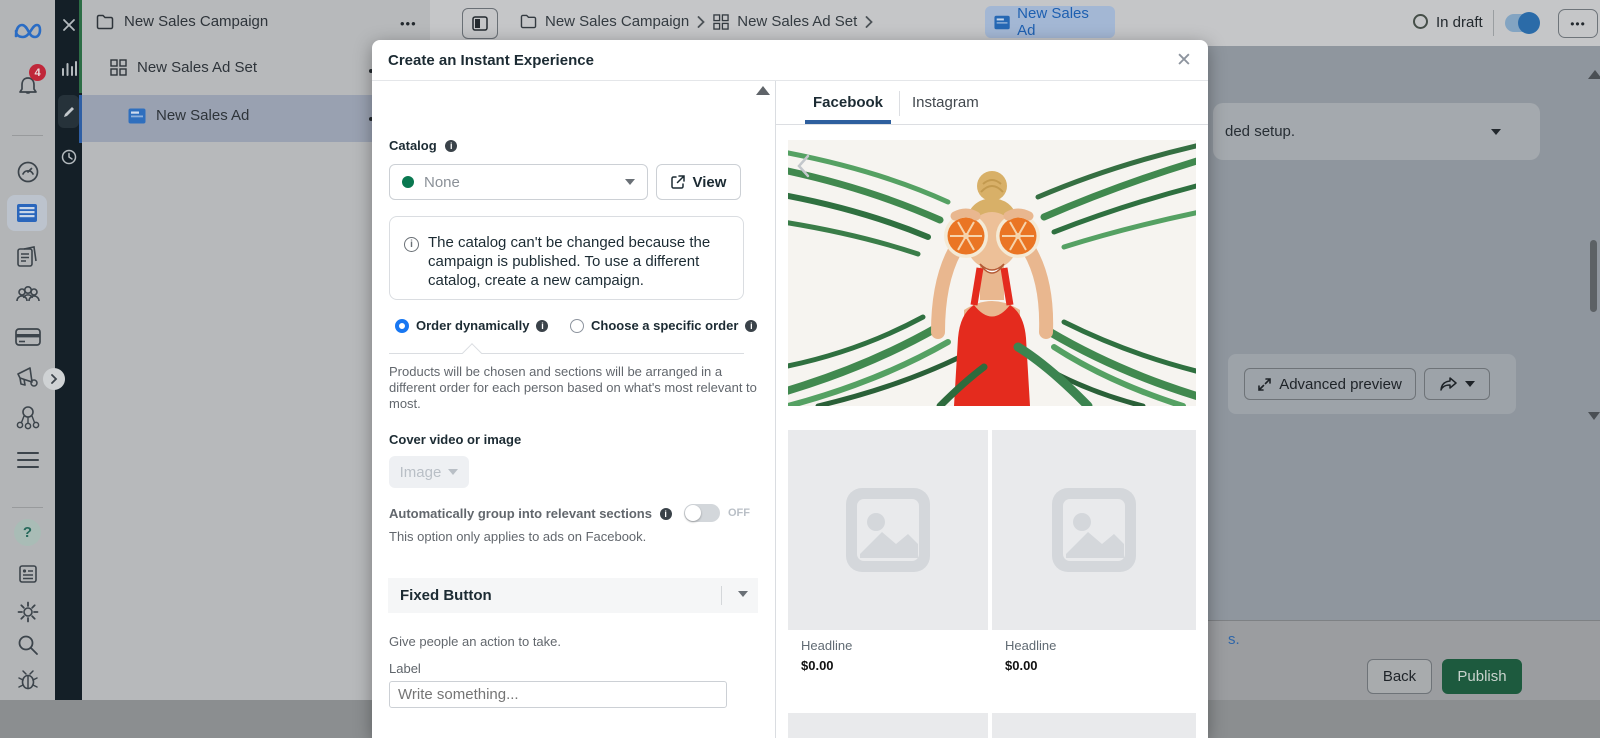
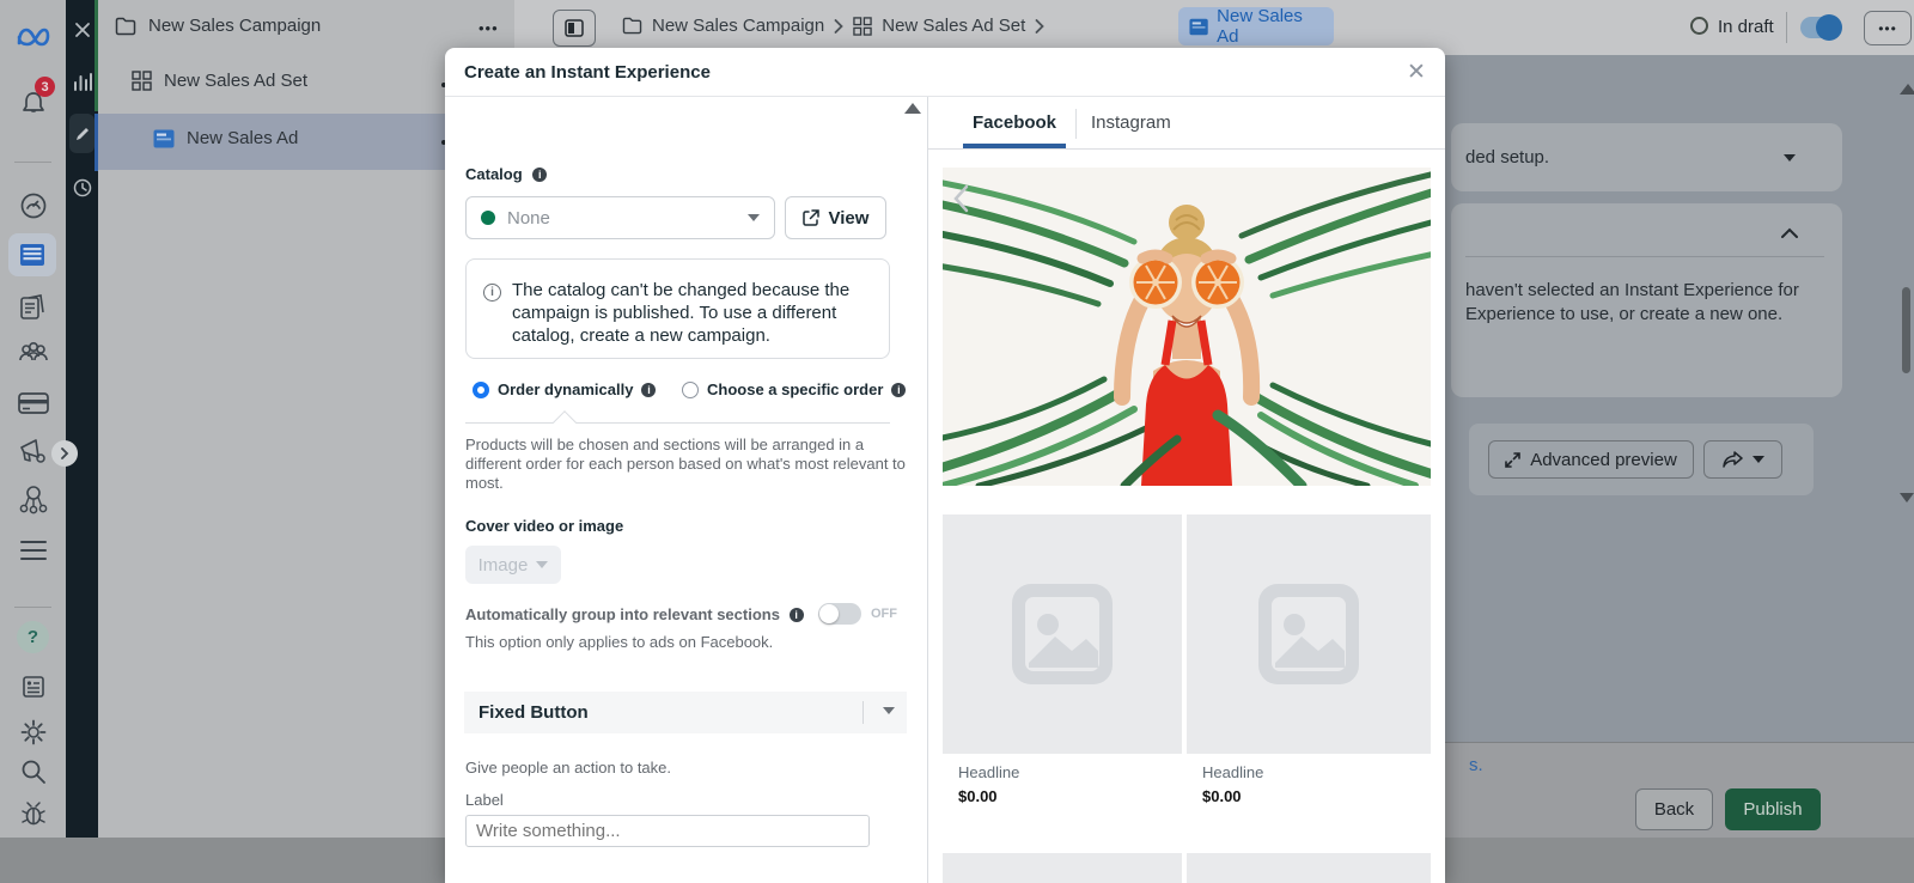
- 4
+ 3
  ?
  New Sales Campaign
  •••
  New Sales Ad Set
  New Sales Ad
  New Sales Campaign
  New Sales Ad Set
  New Sales Ad
  In draft
  •••
  ded setup.
+ haven't selected an Instant Experience for
+ Experience to use, or create a new one.
  Advanced preview
  s.
  Back
  Publish
  Create an Instant Experience
  ✕
  Catalog i
  None
  View
  i
  The catalog can't be changed because the campaign is published. To use a different catalog, create a new campaign.
  Order dynamically
  i
  Choose a specific order
  i
  Products will be chosen and sections will be arranged in a different order for each person based on what's most relevant to most.
  Cover video or image
  Image
  Automatically group into relevant sections i
  OFF
  This option only applies to ads on Facebook.
  Fixed Button
  Give people an action to take.
  Label
  Write something...
  Facebook
  Instagram
  Headline
  $0.00
  Headline
  $0.00
